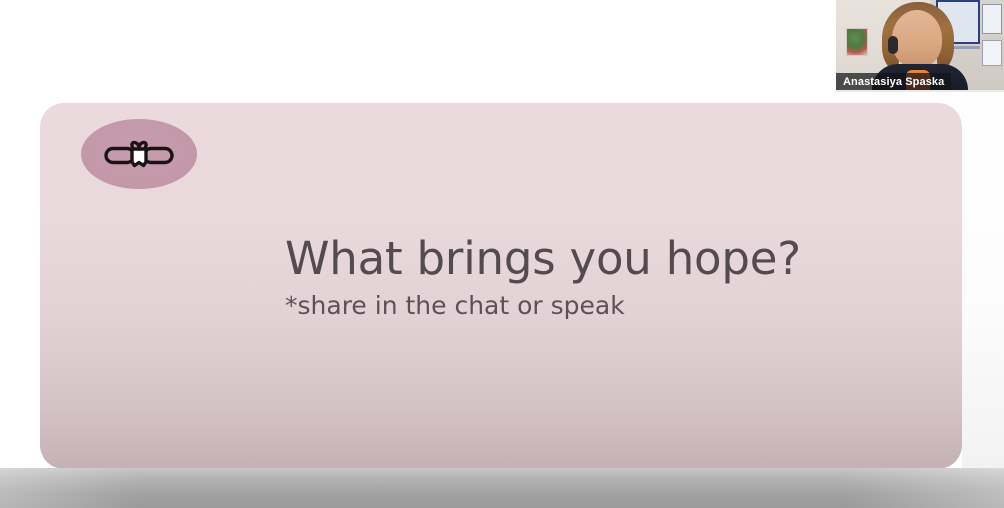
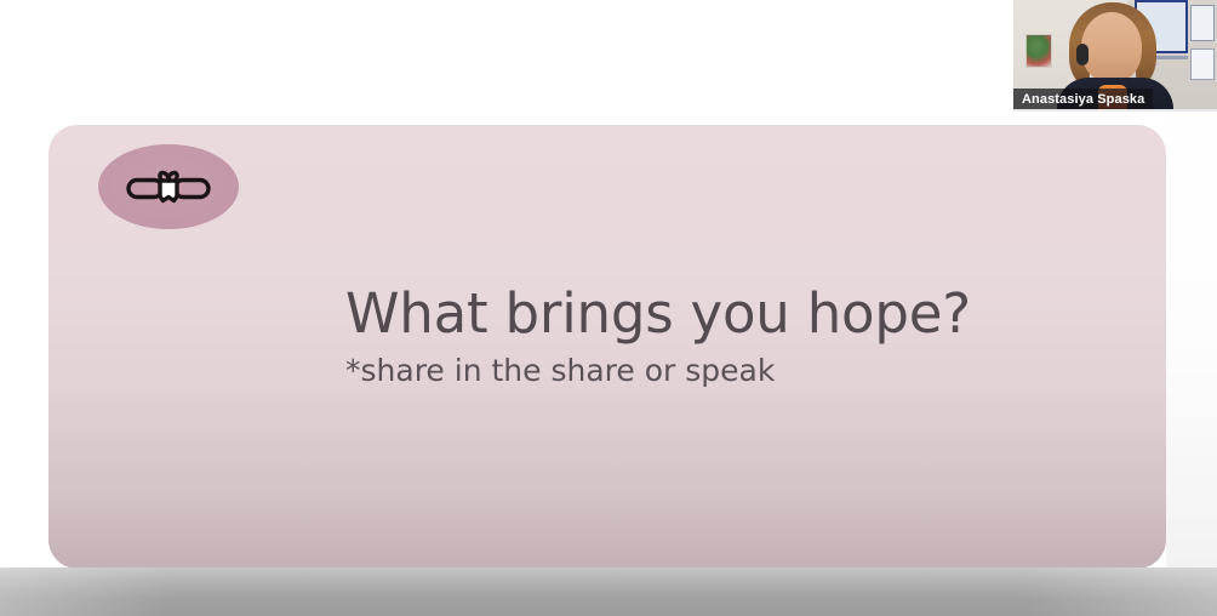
  What brings you hope?
- *share in the chat or speak
+ *share in the share or speak
  Anastasiya Spaska
